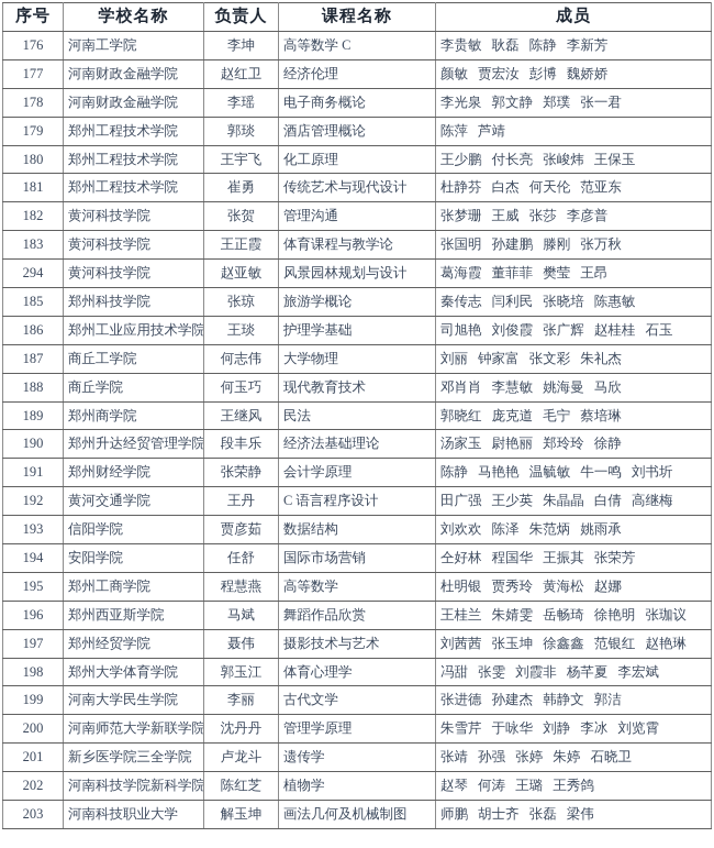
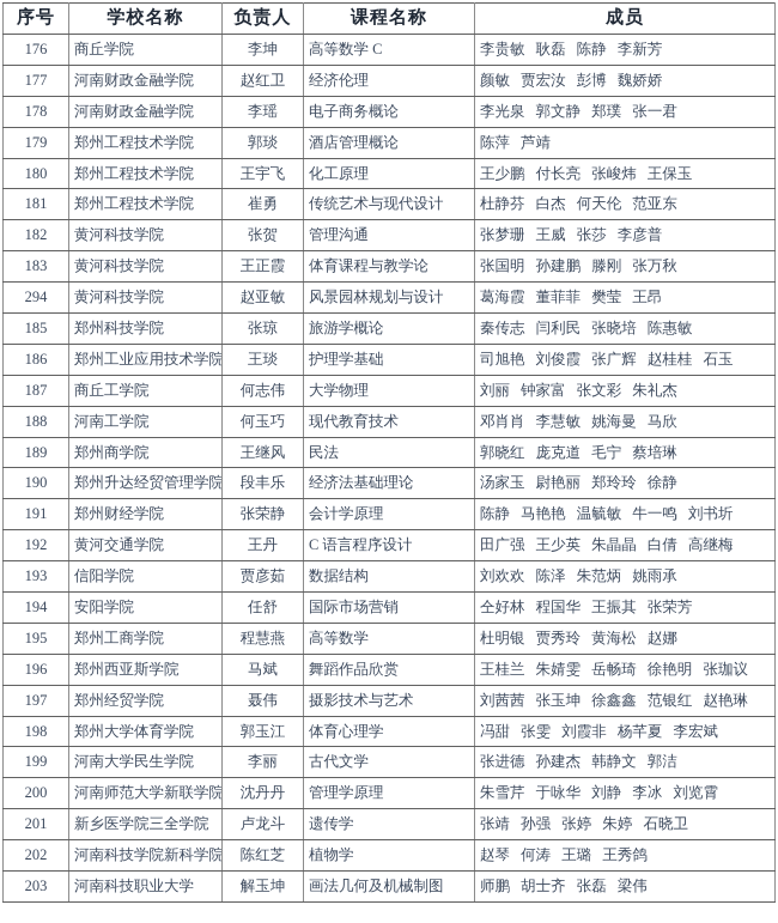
  序号	学校名称	负责人	课程名称	成员
- 176	河南工学院	李坤	高等数学 C	李贵敏 耿磊 陈静 李新芳
+ 176	商丘学院	李坤	高等数学 C	李贵敏 耿磊 陈静 李新芳
  177	河南财政金融学院	赵红卫	经济伦理	颜敏 贾宏汝 彭博 魏娇娇
  178	河南财政金融学院	李瑶	电子商务概论	李光泉 郭文静 郑璞 张一君
  179	郑州工程技术学院	郭琰	酒店管理概论	陈萍 芦靖
  180	郑州工程技术学院	王宇飞	化工原理	王少鹏 付长亮 张峻炜 王保玉
  181	郑州工程技术学院	崔勇	传统艺术与现代设计	杜静芬 白杰 何天伦 范亚东
  182	黄河科技学院	张贺	管理沟通	张梦珊 王威 张莎 李彦普
  183	黄河科技学院	王正霞	体育课程与教学论	张国明 孙建鹏 滕刚 张万秋
  294	黄河科技学院	赵亚敏	风景园林规划与设计	葛海霞 董菲菲 樊莹 王昂
  185	郑州科技学院	张琼	旅游学概论	秦传志 闫利民 张晓培 陈惠敏
  186	郑州工业应用技术学院	王琰	护理学基础	司旭艳 刘俊霞 张广辉 赵桂桂 石玉
  187	商丘工学院	何志伟	大学物理	刘丽 钟家富 张文彩 朱礼杰
- 188	商丘学院	何玉巧	现代教育技术	邓肖肖 李慧敏 姚海曼 马欣
+ 188	河南工学院	何玉巧	现代教育技术	邓肖肖 李慧敏 姚海曼 马欣
  189	郑州商学院	王继风	民法	郭晓红 庞克道 毛宁 蔡培琳
  190	郑州升达经贸管理学院	段丰乐	经济法基础理论	汤家玉 尉艳丽 郑玲玲 徐静
  191	郑州财经学院	张荣静	会计学原理	陈静 马艳艳 温毓敏 牛一鸣 刘书圻
  192	黄河交通学院	王丹	C 语言程序设计	田广强 王少英 朱晶晶 白倩 高继梅
  193	信阳学院	贾彦茹	数据结构	刘欢欢 陈泽 朱范炳 姚雨承
  194	安阳学院	任舒	国际市场营销	仝好林 程国华 王振其 张荣芳
  195	郑州工商学院	程慧燕	高等数学	杜明银 贾秀玲 黄海松 赵娜
  196	郑州西亚斯学院	马斌	舞蹈作品欣赏	王桂兰 朱婧雯 岳畅琦 徐艳明 张珈议
  197	郑州经贸学院	聂伟	摄影技术与艺术	刘茜茜 张玉坤 徐鑫鑫 范银红 赵艳琳
  198	郑州大学体育学院	郭玉江	体育心理学	冯甜 张雯 刘霞非 杨芊夏 李宏斌
  199	河南大学民生学院	李丽	古代文学	张进德 孙建杰 韩静文 郭洁
  200	河南师范大学新联学院	沈丹丹	管理学原理	朱雪芹 于咏华 刘静 李冰 刘览霄
  201	新乡医学院三全学院	卢龙斗	遗传学	张靖 孙强 张婷 朱婷 石晓卫
  202	河南科技学院新科学院	陈红芝	植物学	赵琴 何涛 王璐 王秀鸽
  203	河南科技职业大学	解玉坤	画法几何及机械制图	师鹏 胡士齐 张磊 梁伟
